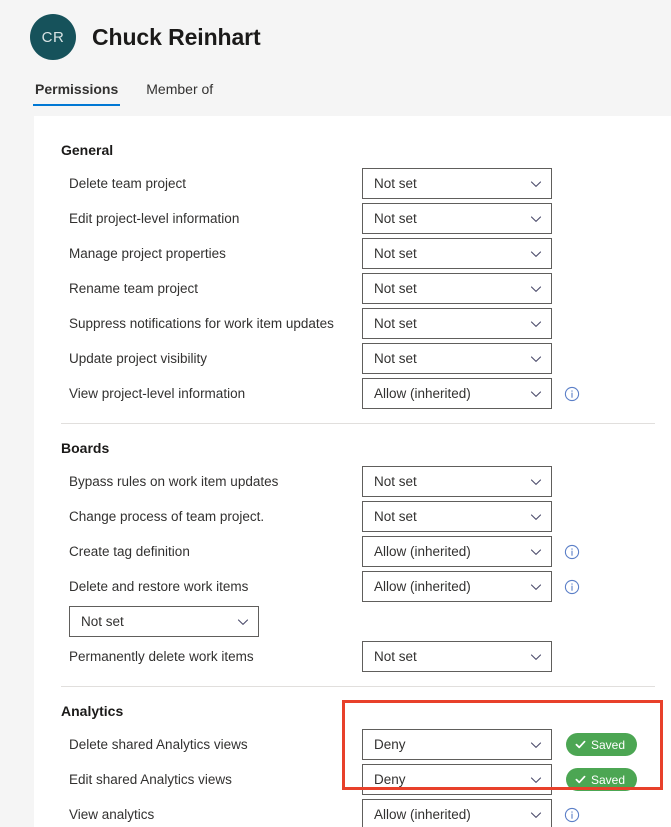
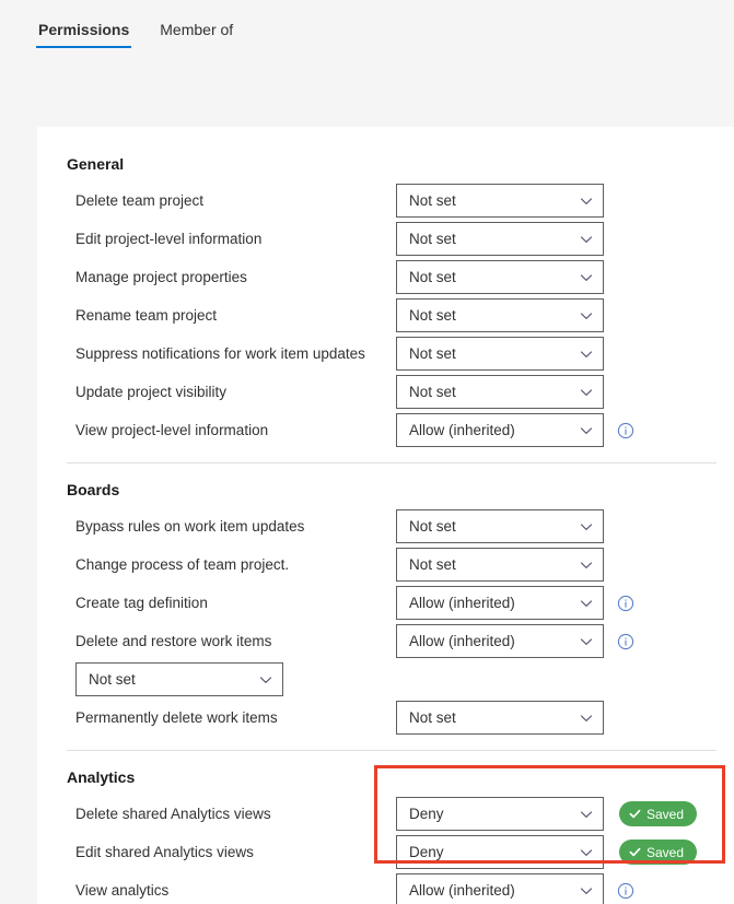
- CR
- Chuck Reinhart
  Permissions
  Member of
  General
  Delete team project
  Not set
  Edit project-level information
  Not set
  Manage project properties
  Not set
  Rename team project
  Not set
  Suppress notifications for work item updates
  Not set
  Update project visibility
  Not set
  View project-level information
  Allow (inherited)
  Boards
  Bypass rules on work item updates
  Not set
  Change process of team project.
  Not set
  Create tag definition
  Allow (inherited)
  Delete and restore work items
  Allow (inherited)
  Not set
  Permanently delete work items
  Not set
  Analytics
  Delete shared Analytics views
  Deny
  Saved
  Edit shared Analytics views
  Deny
  Saved
  View analytics
  Allow (inherited)
